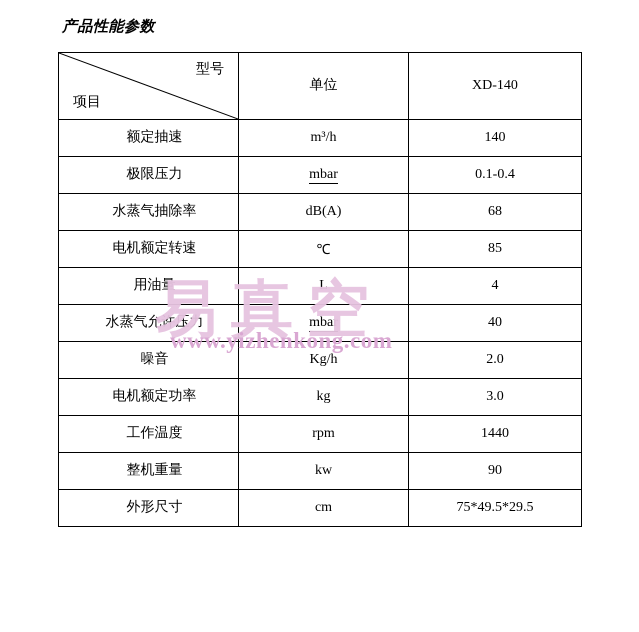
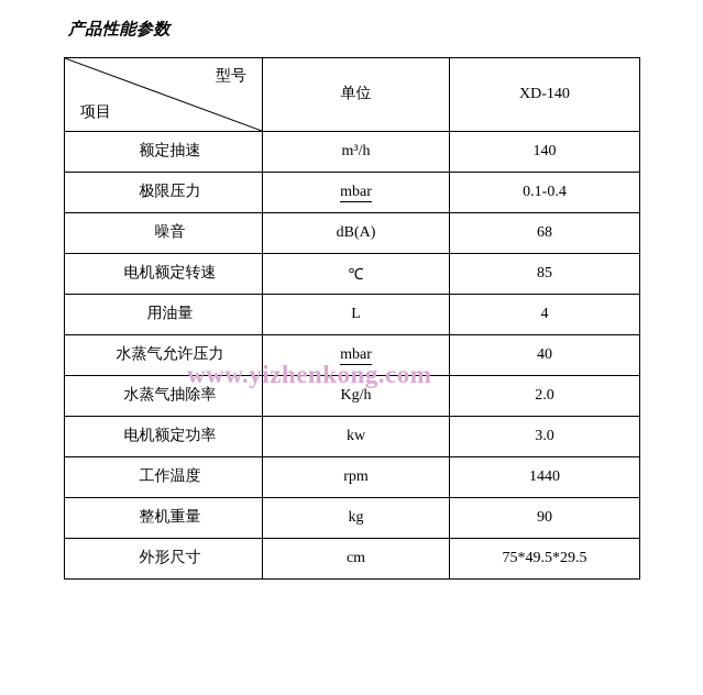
  产品性能参数
  型号 项目	单位	XD-140
  额定抽速	m³/h	140
  极限压力	mbar	0.1-0.4
- 水蒸气抽除率	dB(A)	68
+ 噪音	dB(A)	68
  电机额定转速	℃	85
  用油量	L	4
  水蒸气允许压力	mbar	40
- 噪音	Kg/h	2.0
+ 水蒸气抽除率	Kg/h	2.0
- 电机额定功率	kg	3.0
+ 电机额定功率	kw	3.0
  工作温度	rpm	1440
- 整机重量	kw	90
+ 整机重量	kg	90
  外形尺寸	cm	75*49.5*29.5
- 易真空
  www.yizhenkong.com
